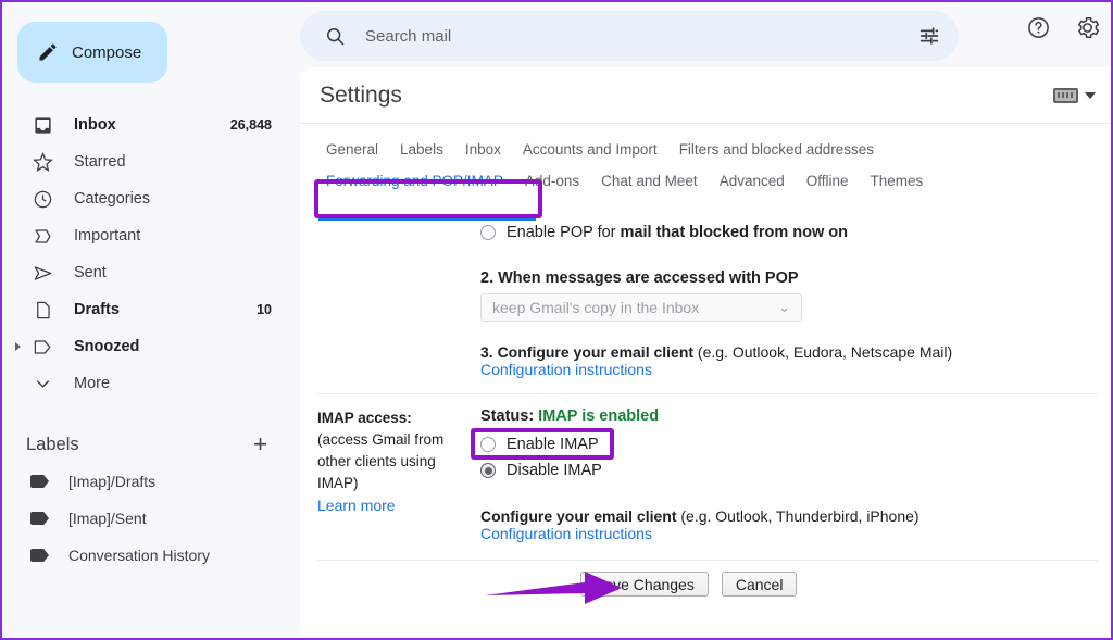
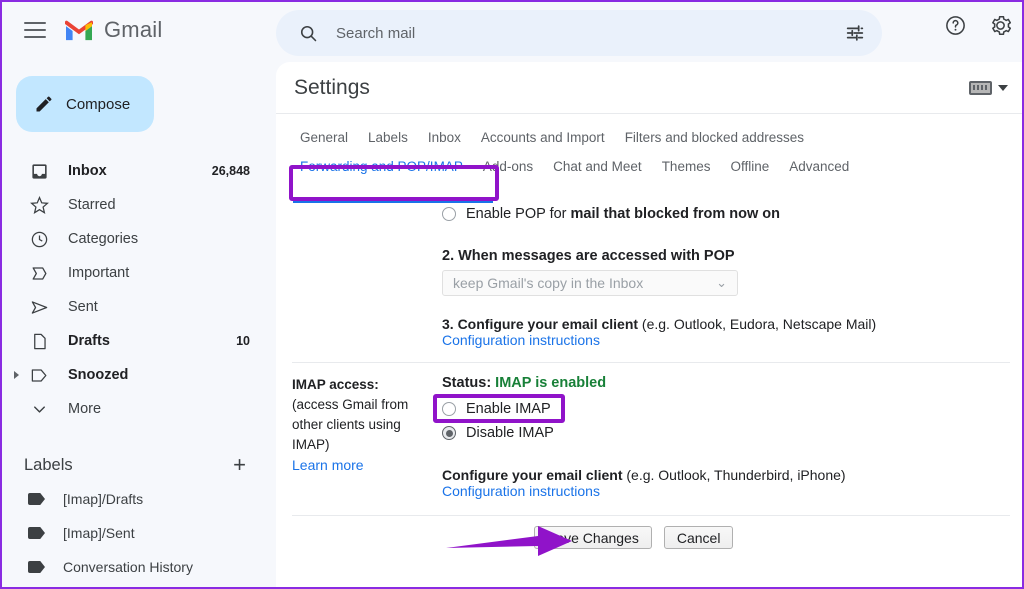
+ Gmail
  Compose
  Inbox
  26,848
  Starred
  Categories
  Important
  Sent
  Drafts
  10
  Snoozed
  More
  Labels
  +
  [Imap]/Drafts
  [Imap]/Sent
  Conversation History
  Search mail
  Settings
  General
  Labels
  Inbox
  Accounts and Import
  Filters and blocked addresses
  Forwarding and POP/IMAP
  Add-ons
  Chat and Meet
- Advanced
+ Themes
  Offline
- Themes
+ Advanced
  Enable POP for mail that blocked from now on
  2. When messages are accessed with POP
  keep Gmail's copy in the Inbox
  ⌄
  3. Configure your email client (e.g. Outlook, Eudora, Netscape Mail)
  Configuration instructions
  IMAP access:
  (access Gmail from other clients using IMAP)
  Learn more
  Status: IMAP is enabled
  Enable IMAP
  Disable IMAP
  Configure your email client (e.g. Outlook, Thunderbird, iPhone)
  Configuration instructions
  ve Changes
  Cancel
